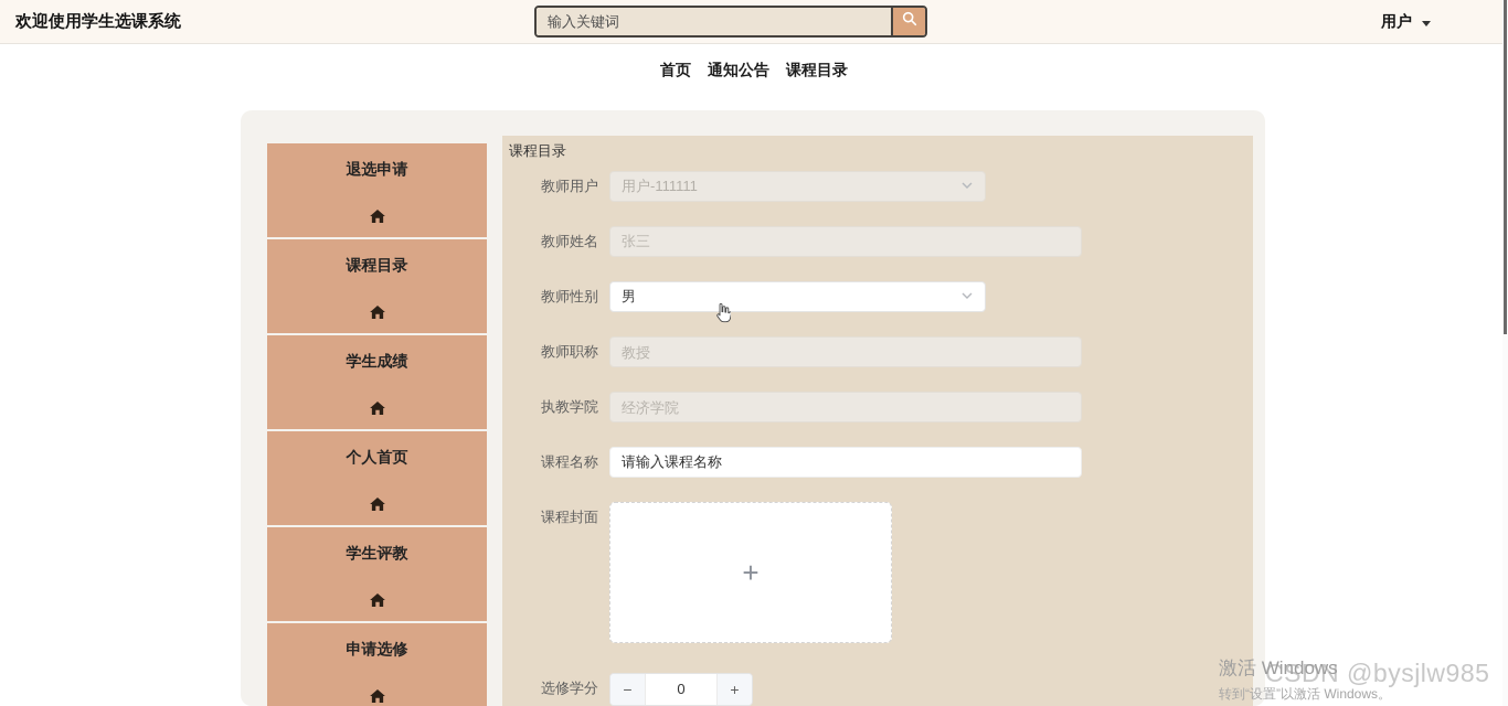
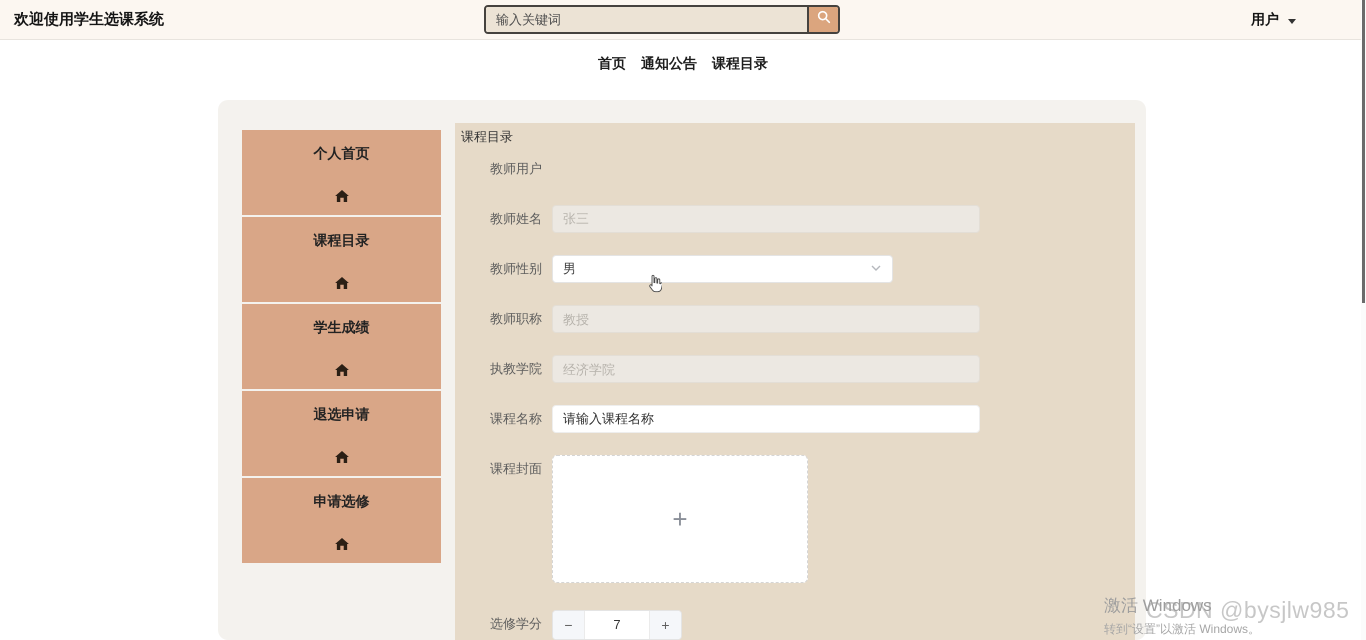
  欢迎使用学生选课系统
  输入关键词
  用户
  首页
  通知公告
  课程目录
- 退选申请
+ 个人首页
  课程目录
  学生成绩
- 个人首页
+ 退选申请
- 学生评教
  申请选修
  课程目录
  教师用户
- 用户-111111
  教师姓名
  张三
  教师性别
  男
  教师职称
  教授
  执教学院
  经济学院
  课程名称
  请输入课程名称
  课程封面
  +
  选修学分
  −
- 0
+ 7
  +
  CSDN @bysjlw985
  激活 Windows
  转到“设置”以激活 Windows。
